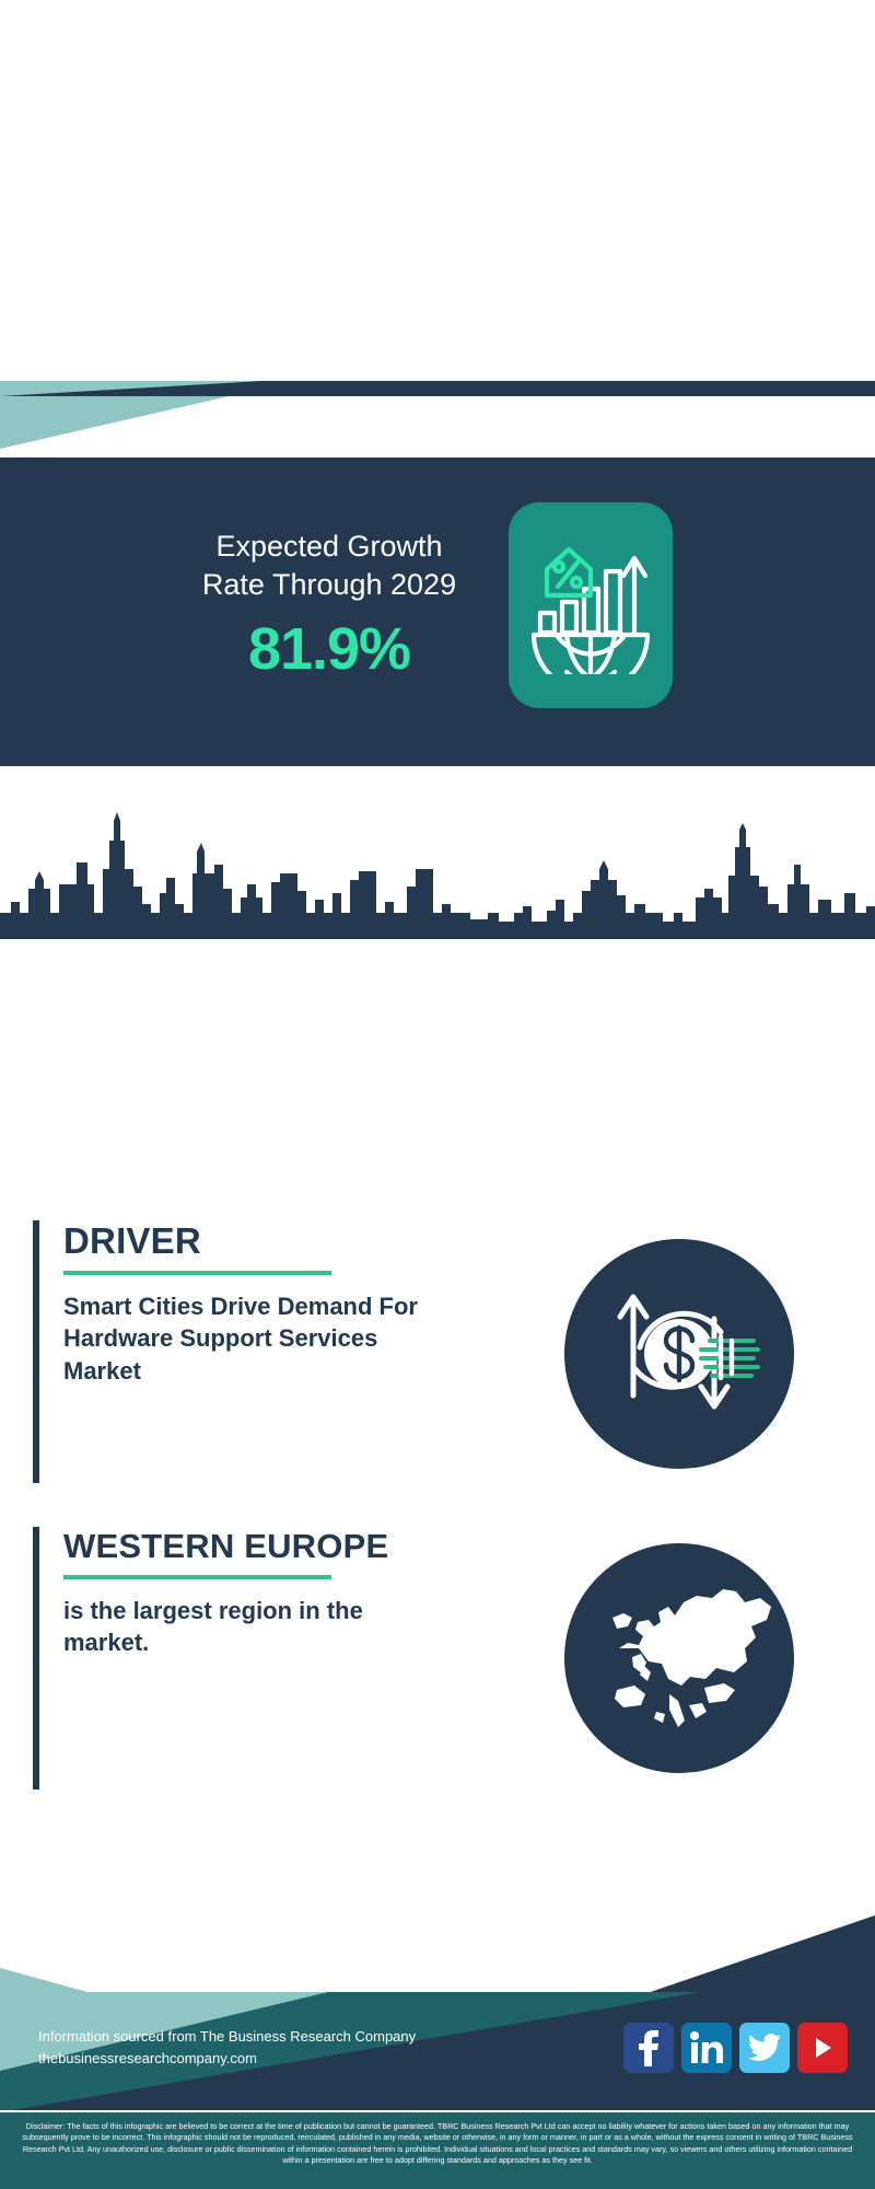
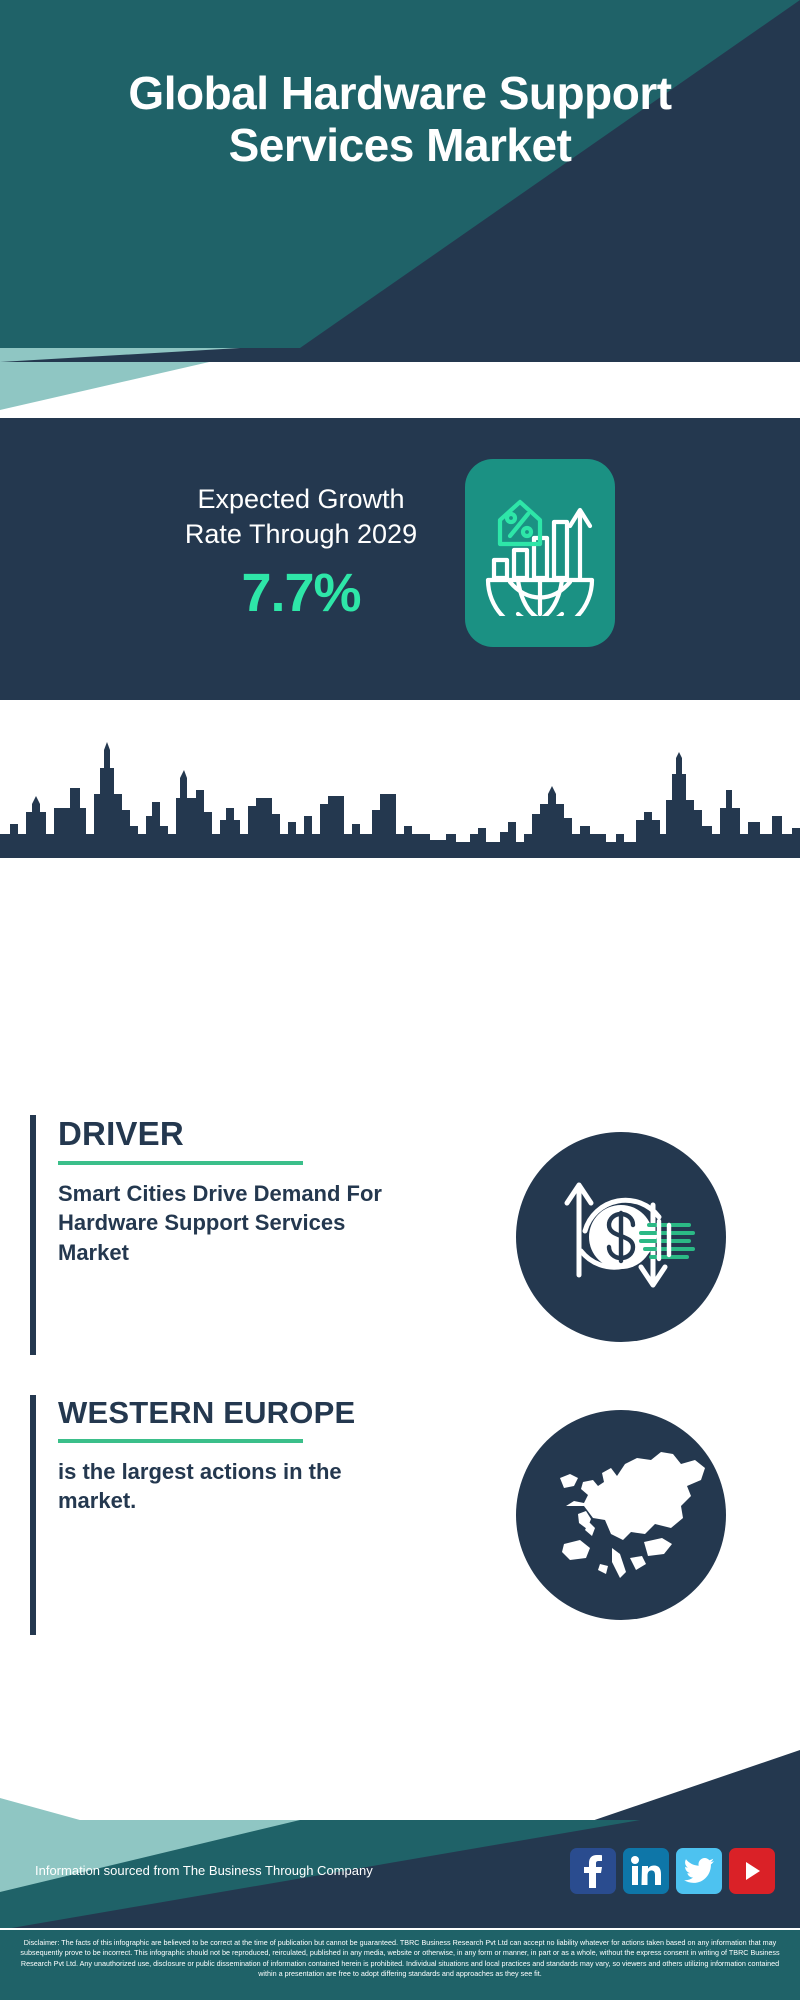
+ Global Hardware Support Services Market
  Expected Growth
  Rate Through 2029
- 81.9%
+ 7.7%
  DRIVER
  Smart Cities Drive Demand For Hardware Support Services Market
  WESTERN EUROPE
- is the largest region in the market.
+ is the largest actions in the market.
- Information sourced from The Business Research Company
+ Information sourced from The Business Through Company
- thebusinessresearchcompany.com
  Disclaimer: The facts of this infographic are believed to be correct at the time of publication but cannot be guaranteed. TBRC Business Research Pvt Ltd can accept no liability whatever for actions taken based on any information that may subsequently prove to be incorrect. This infographic should not be reproduced, reirculated, published in any media, website or otherwise, in any form or manner, in part or as a whole, without the express consent in writing of TBRC Business Research Pvt Ltd. Any unauthorized use, disclosure or public dissemination of information contained herein is prohibited. Individual situations and local practices and standards may vary, so viewers and others utilizing information contained within a presentation are free to adopt differing standards and approaches as they see fit.
